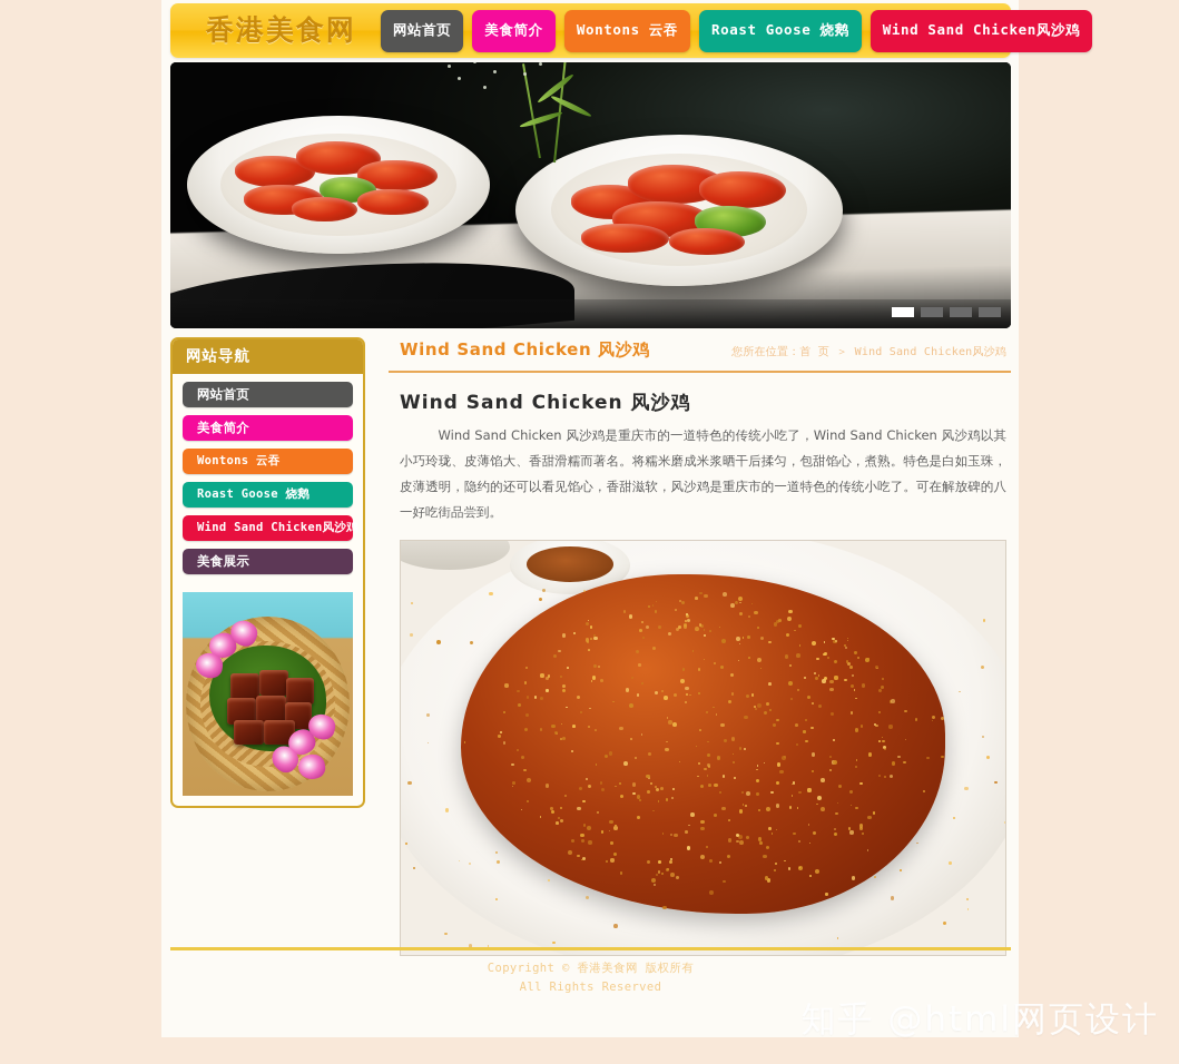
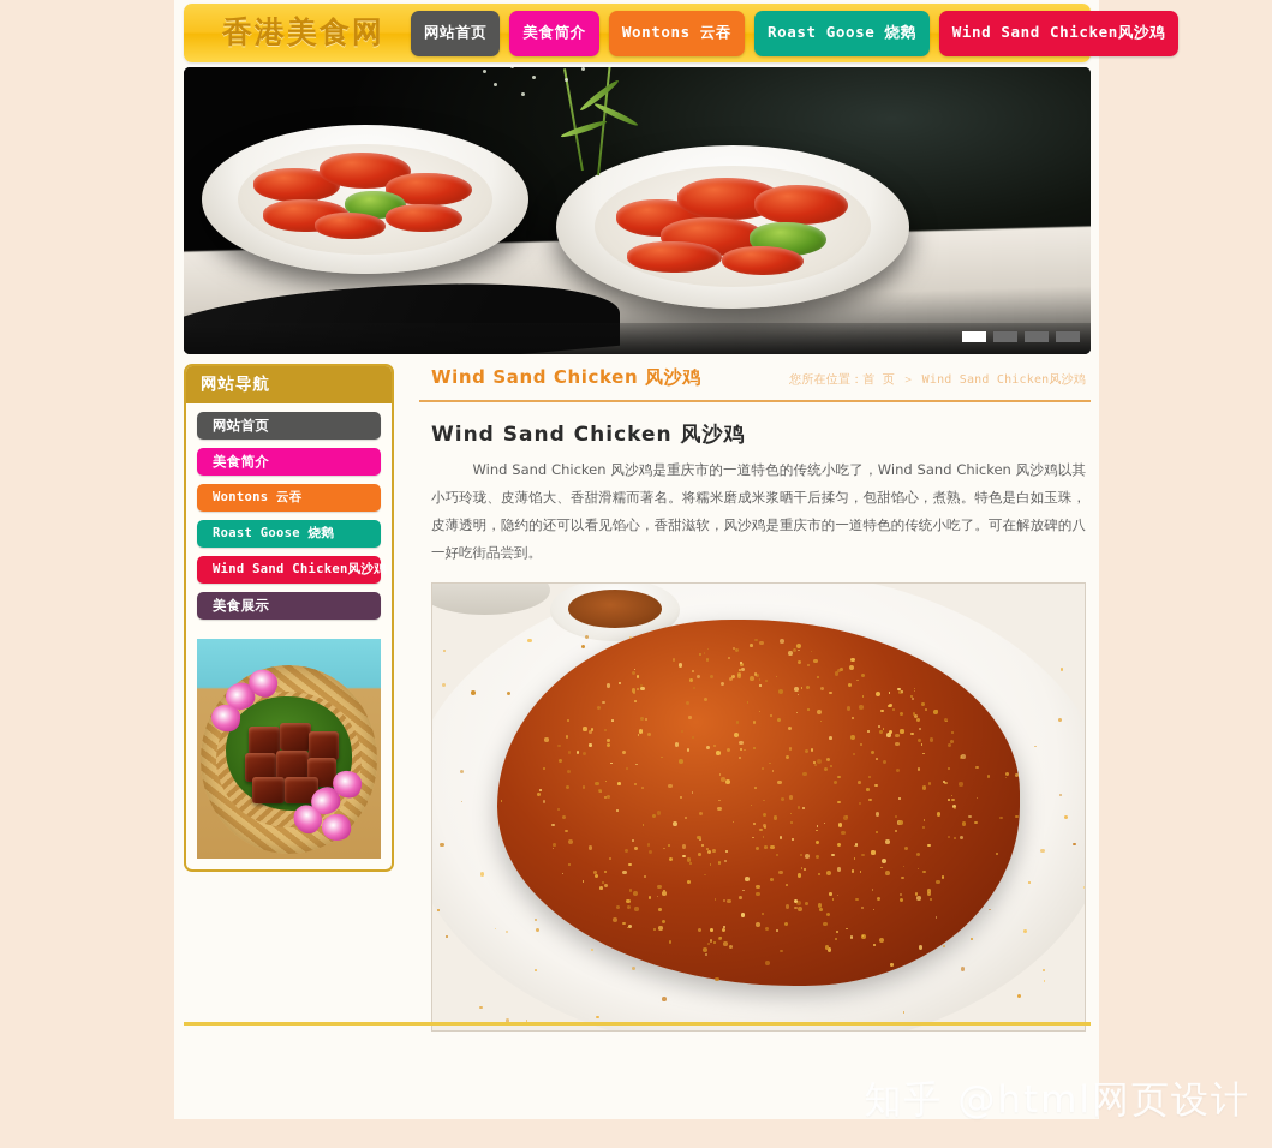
  香港美食网
  网站首页
  美食简介
  Wontons 云吞
  Roast Goose 烧鹅
  Wind Sand Chicken风沙鸡
  网站导航
  网站首页
  美食简介
  Wontons 云吞
  Roast Goose 烧鹅
  Wind Sand Chicken风沙鸡
  美食展示
  Wind Sand Chicken 风沙鸡
  您所在位置：首 页 ＞ Wind Sand Chicken风沙鸡
  Wind Sand Chicken 风沙鸡
  Wind Sand Chicken 风沙鸡是重庆市的一道特色的传统小吃了，Wind Sand Chicken 风沙鸡以其小巧玲珑、皮薄馅大、香甜滑糯而著名。将糯米磨成米浆晒干后揉匀，包甜馅心，煮熟。特色是白如玉珠，皮薄透明，隐约的还可以看见馅心，香甜滋软，风沙鸡是重庆市的一道特色的传统小吃了。可在解放碑的八一好吃街品尝到。
- Copyright © 香港美食网 版权所有
- All Rights Reserved
  知乎 @html网页设计
